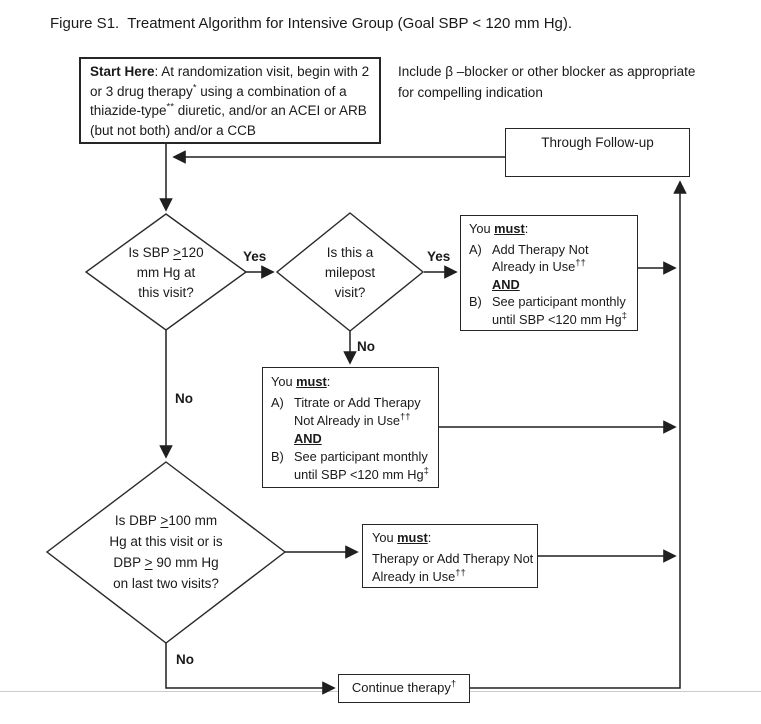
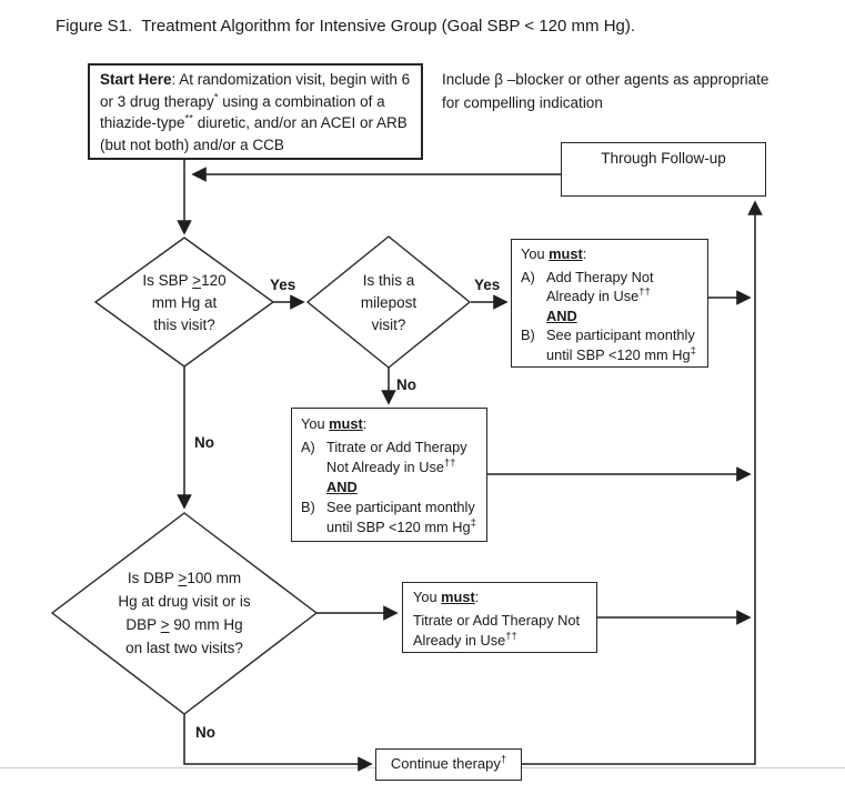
  Figure S1. Treatment Algorithm for Intensive Group (Goal SBP < 120 mm Hg).
- Start Here: At randomization visit, begin with 2
+ Start Here: At randomization visit, begin with 6
  or 3 drug therapy* using a combination of a
  thiazide-type** diuretic, and/or an ACEI or ARB
  (but not both) and/or a CCB
- Include β –blocker or other blocker as appropriate
+ Include β –blocker or other agents as appropriate
  for compelling indication
  Through Follow-up
  Is SBP >120
  mm Hg at
  this visit?
  Is this a
  milepost
  visit?
  Is DBP >100 mm
- Hg at this visit or is
+ Hg at drug visit or is
  DBP > 90 mm Hg
  on last two visits?
  You must:
  A)
  Add Therapy Not
  Already in Use††
  AND
  B)
  See participant monthly
  until SBP <120 mm Hg‡
  You must:
  A)
  Titrate or Add Therapy
  Not Already in Use††
  AND
  B)
  See participant monthly
  until SBP <120 mm Hg‡
  You must:
- Therapy or Add Therapy Not
+ Titrate or Add Therapy Not
  Already in Use††
  Continue therapy†
  Yes
  Yes
  No
  No
  No
